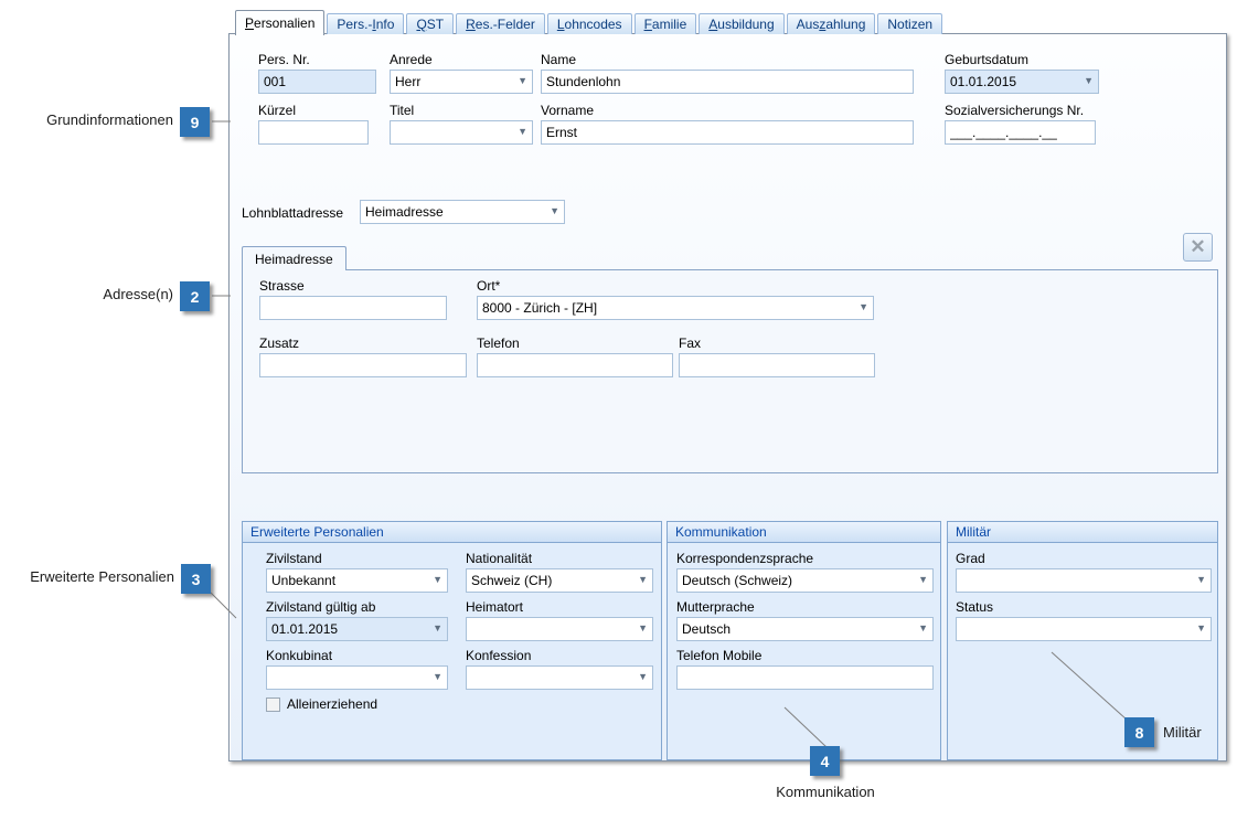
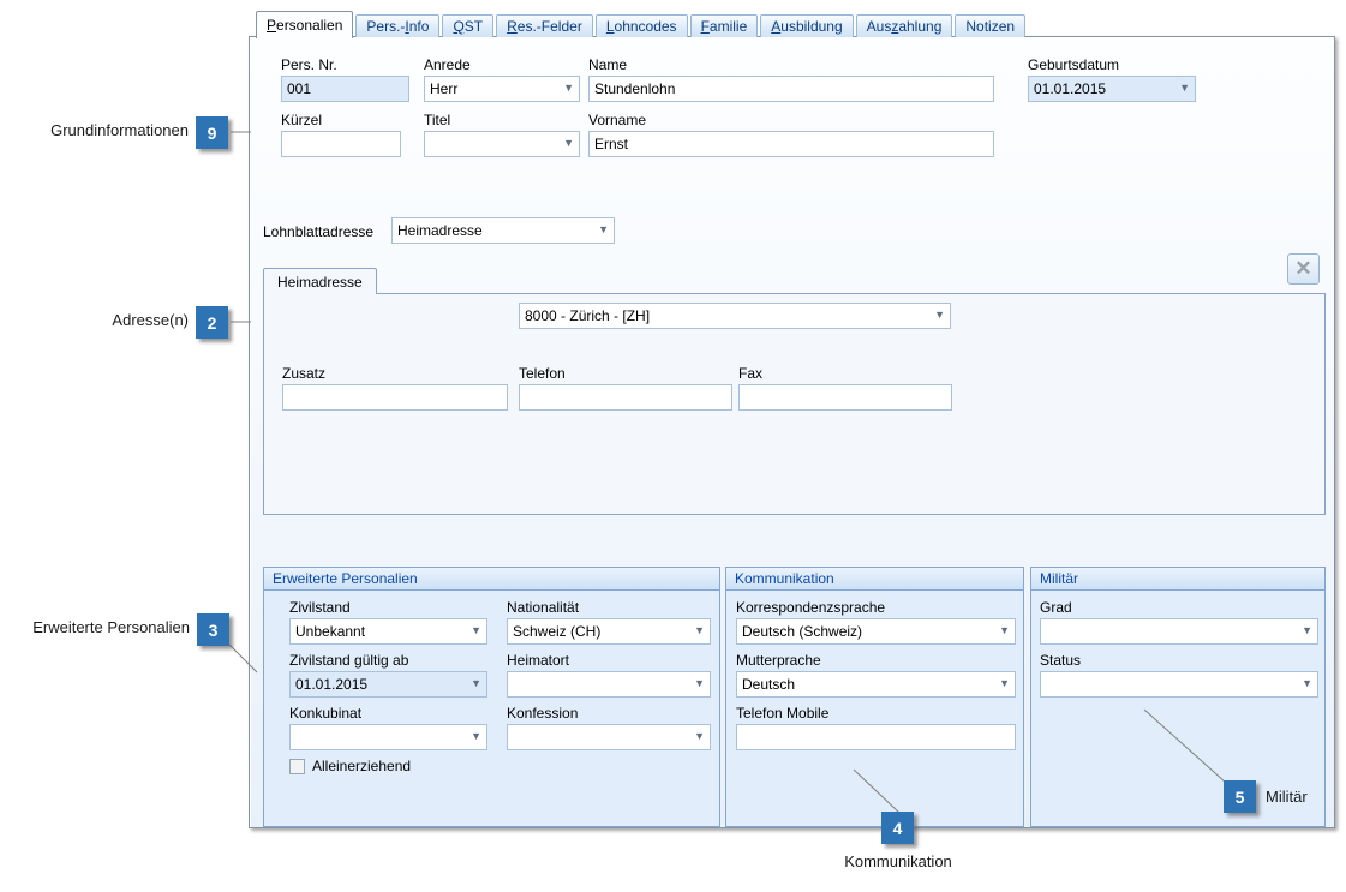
  Personalien
  Pers.-Info
  QST
  Res.-Felder
  Lohncodes
  Familie
  Ausbildung
  Auszahlung
  Notizen
  Pers. Nr.
  001
  Anrede
  Herr
  ▼
  Name
  Stundenlohn
  Geburtsdatum
  01.01.2015
  ▼
  Kürzel
  Titel
  ▼
  Vorname
  Ernst
- Sozialversicherungs Nr.
- ___.____.____.__
  Lohnblattadresse
  Heimadresse
  ▼
  Heimadresse
  ✕
- Strasse
- Ort*
  8000 - Zürich - [ZH]
  ▼
  Zusatz
  Telefon
  Fax
  Erweiterte Personalien
  Zivilstand
  Unbekannt
  ▼
  Nationalität
  Schweiz (CH)
  ▼
  Zivilstand gültig ab
  01.01.2015
  ▼
  Heimatort
  ▼
  Konkubinat
  ▼
  Konfession
  ▼
  Alleinerziehend
  Kommunikation
  Korrespondenzsprache
  Deutsch (Schweiz)
  ▼
  Mutterprache
  Deutsch
  ▼
  Telefon Mobile
  Militär
  Grad
  ▼
  Status
  ▼
  Grundinformationen
  9
  Adresse(n)
  2
  Erweiterte Personalien
  3
  4
  Kommunikation
- 8
+ 5
  Militär
